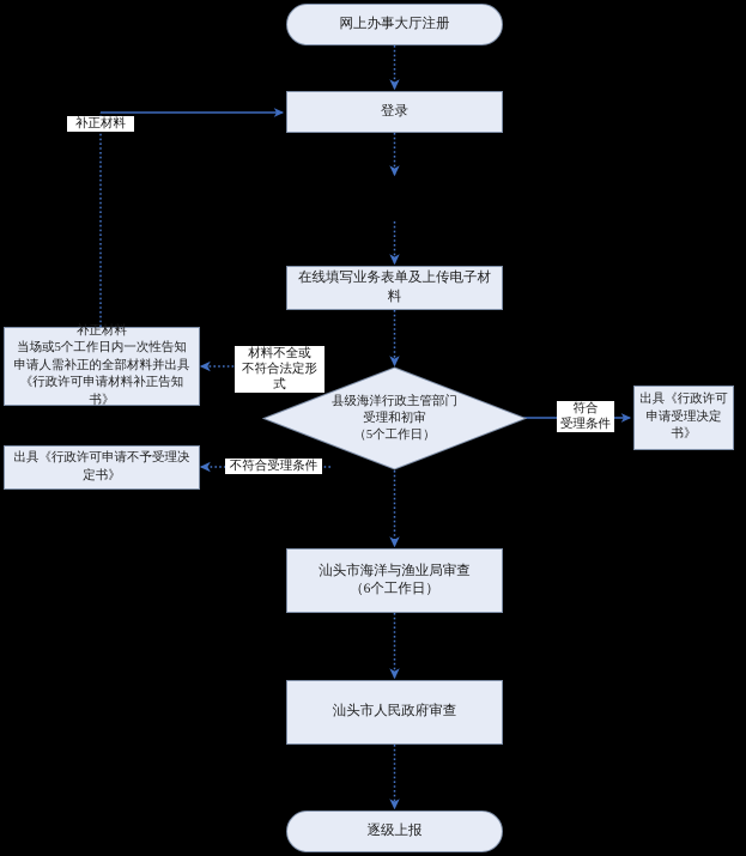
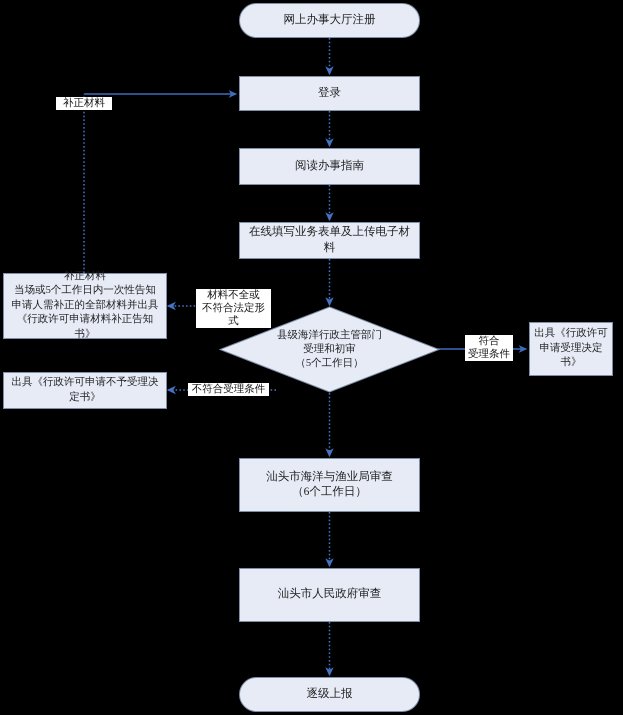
  网上办事大厅注册
  登录
+ 阅读办事指南
  在线填写业务表单及上传电子材料
  县级海洋行政主管部门
  受理和初审
  （5个工作日）
  补正材料
  当场或5个工作日内一次性告知申请人需补正的全部材料并出具《行政许可申请材料补正告知书》
  出具《行政许可申请不予受理决定书》
  出具《行政许可申请受理决定书》
  汕头市海洋与渔业局审查
  （6个工作日）
  汕头市人民政府审查
  逐级上报
  补正材料
  材料不全或
  不符合法定形式
  不符合受理条件
  符合
  受理条件
